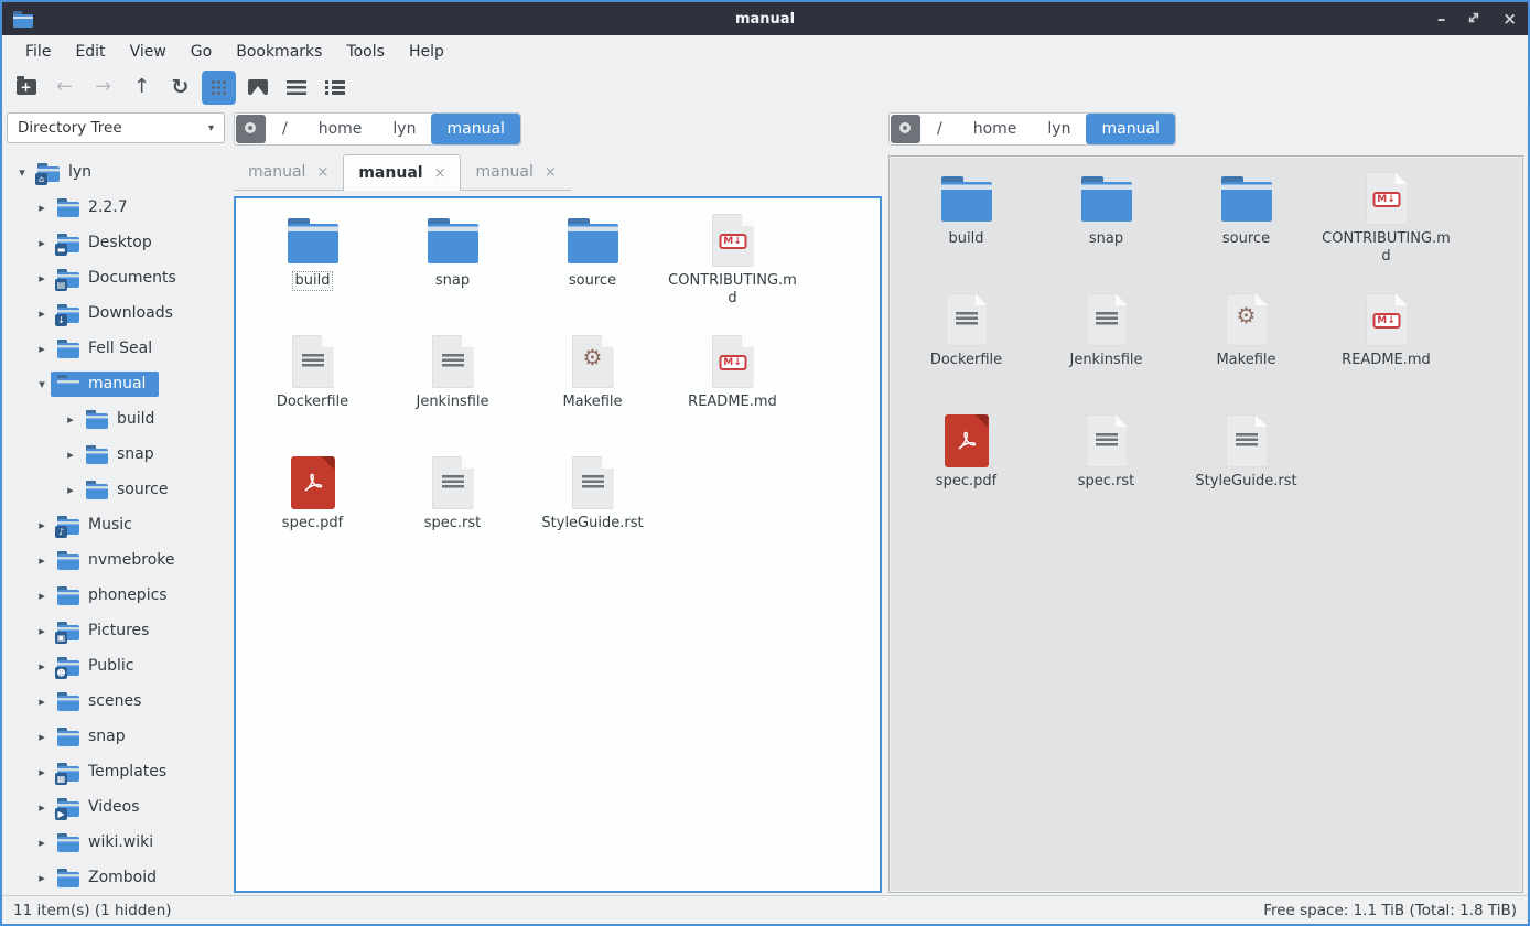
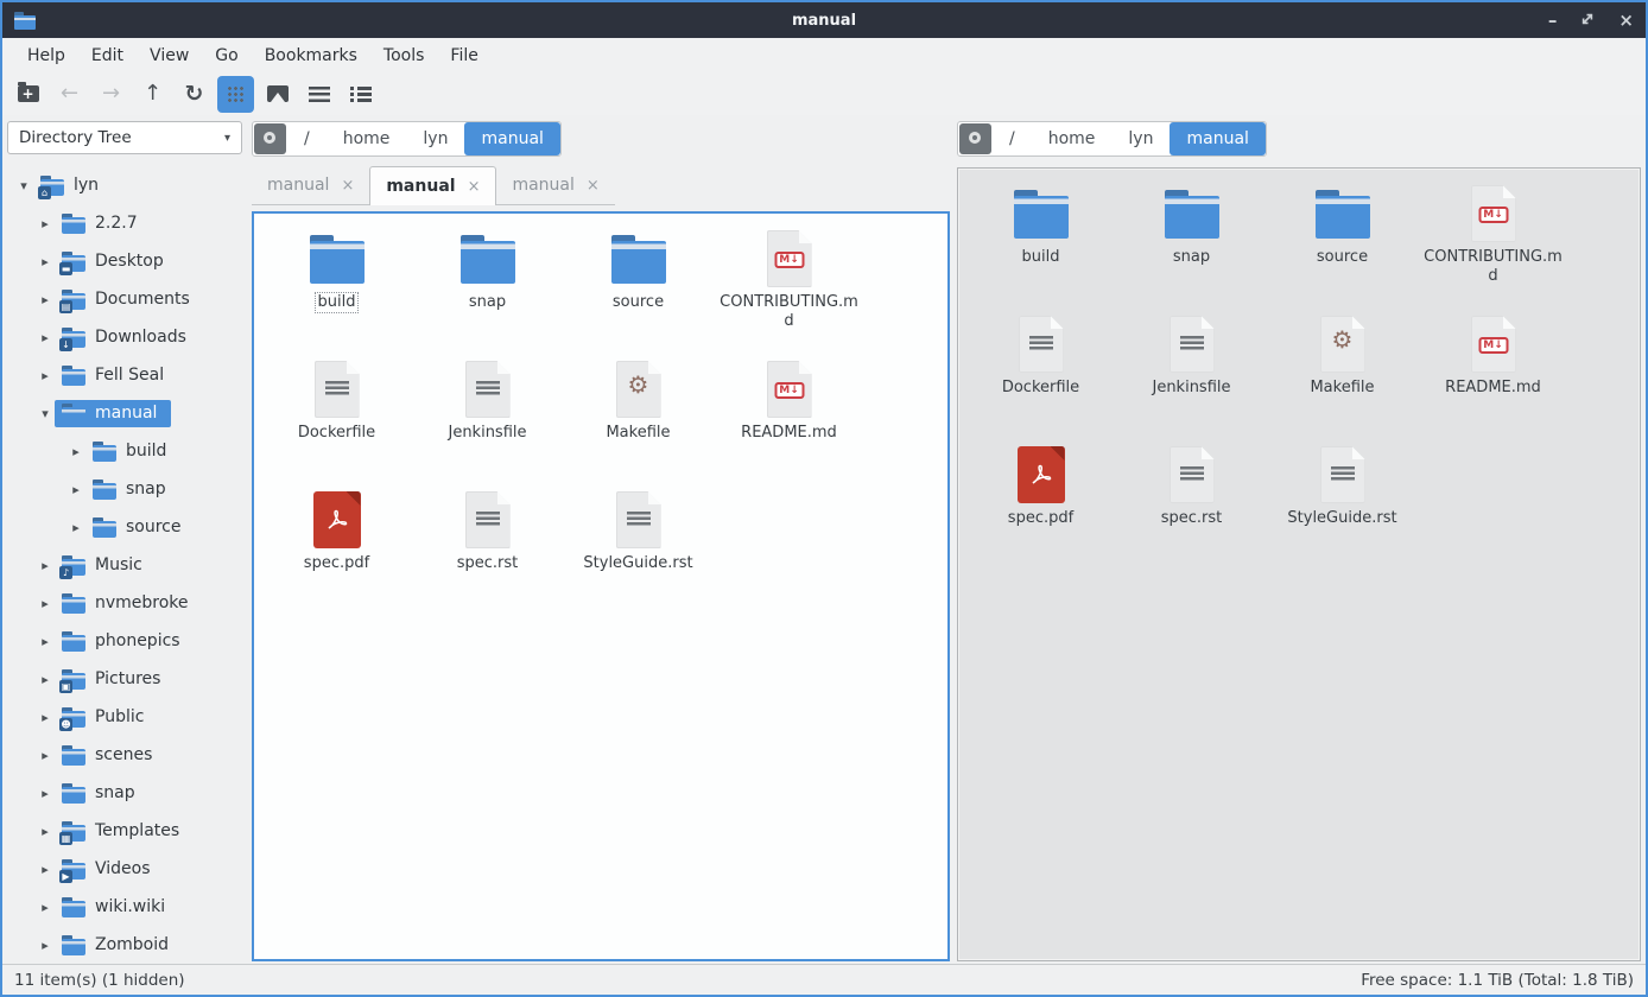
  manual
  –
  ×
- File
+ Help
  Edit
  View
  Go
  Bookmarks
  Tools
- Help
+ File
  ←
  →
  ↑
  ↻
  Directory Tree
  ▾
  ▾
  ⌂
  lyn
  ▸
  2.2.7
  ▸
  ▬
  Desktop
  ▸
  ▤
  Documents
  ▸
  ↓
  Downloads
  ▸
  Fell Seal
  ▾
  manual
  ▸
  build
  ▸
  snap
  ▸
  source
  ▸
  ♪
  Music
  ▸
  nvmebroke
  ▸
  phonepics
  ▸
  ▣
  Pictures
  ▸
  ☻
  Public
  ▸
  scenes
  ▸
  snap
  ▸
  ▦
  Templates
  ▸
  ▶
  Videos
  ▸
  wiki.wiki
  ▸
  Zomboid
  /
  home
  lyn
  manual
  manual
  ×
  manual
  ×
  manual
  ×
  build
  snap
  source
  M↓
  CONTRIBUTING.md
  Dockerfile
  Jenkinsfile
  ⚙
  Makefile
  M↓
  README.md
  spec.pdf
  spec.rst
  StyleGuide.rst
  /
  home
  lyn
  manual
  build
  snap
  source
  M↓
  CONTRIBUTING.md
  Dockerfile
  Jenkinsfile
  ⚙
  Makefile
  M↓
  README.md
  spec.pdf
  spec.rst
  StyleGuide.rst
  11 item(s) (1 hidden)
  Free space: 1.1 TiB (Total: 1.8 TiB)
